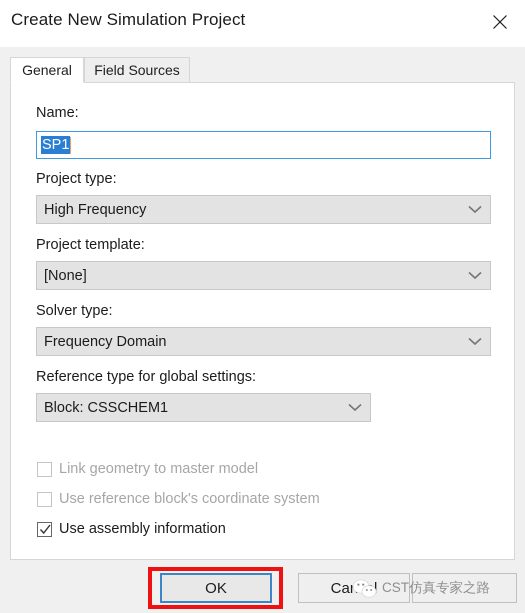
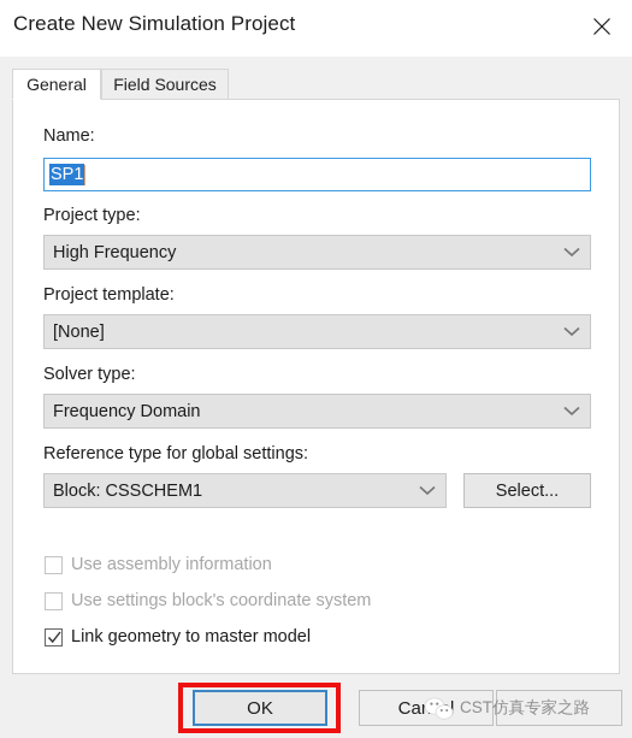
  Create New Simulation Project
  General
  Field Sources
  Name:
  SP1
  Project type:
  High Frequency
  Project template:
  [None]
  Solver type:
  Frequency Domain
  Reference type for global settings:
  Block: CSSCHEM1
+ Select...
- Link geometry to master model
+ Use assembly information
- Use reference block's coordinate system
+ Use settings block's coordinate system
- Use assembly information
+ Link geometry to master model
  OK
  CST仿真专家之路
